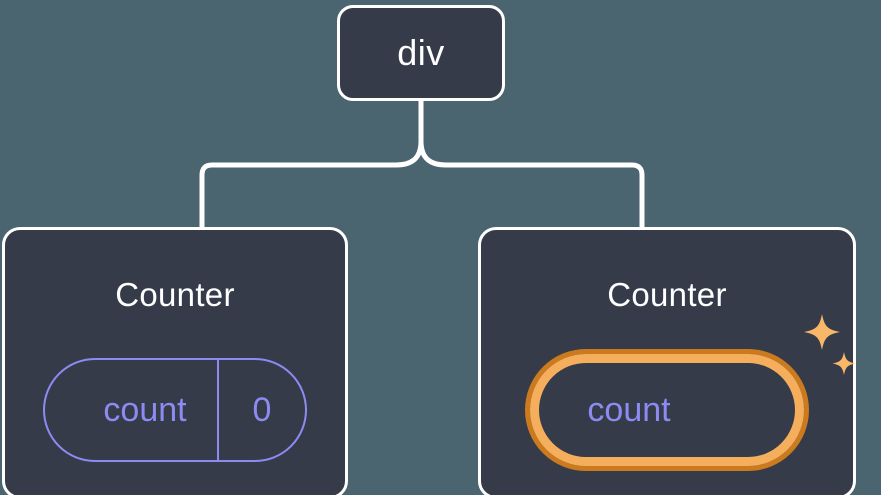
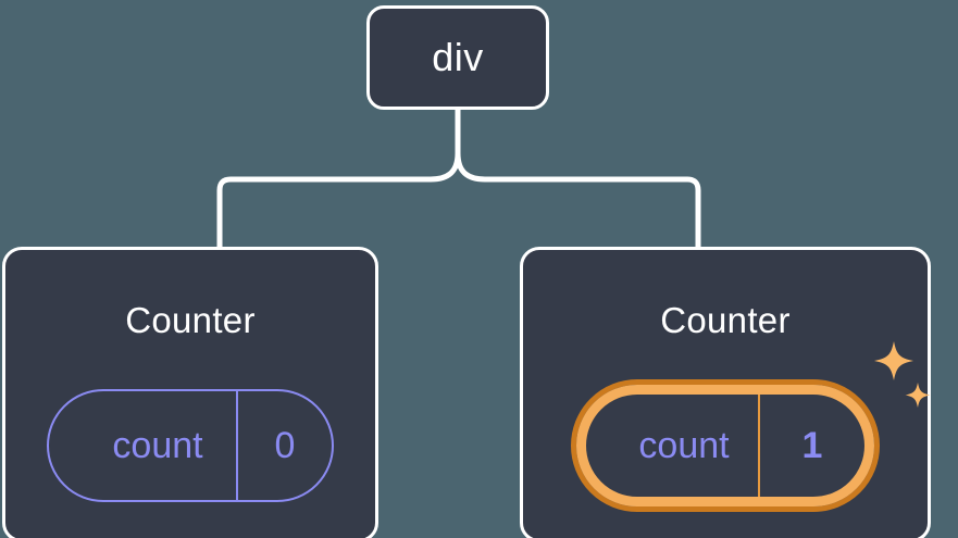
  div
  Counter
  count
  0
  Counter
  count
+ 1
